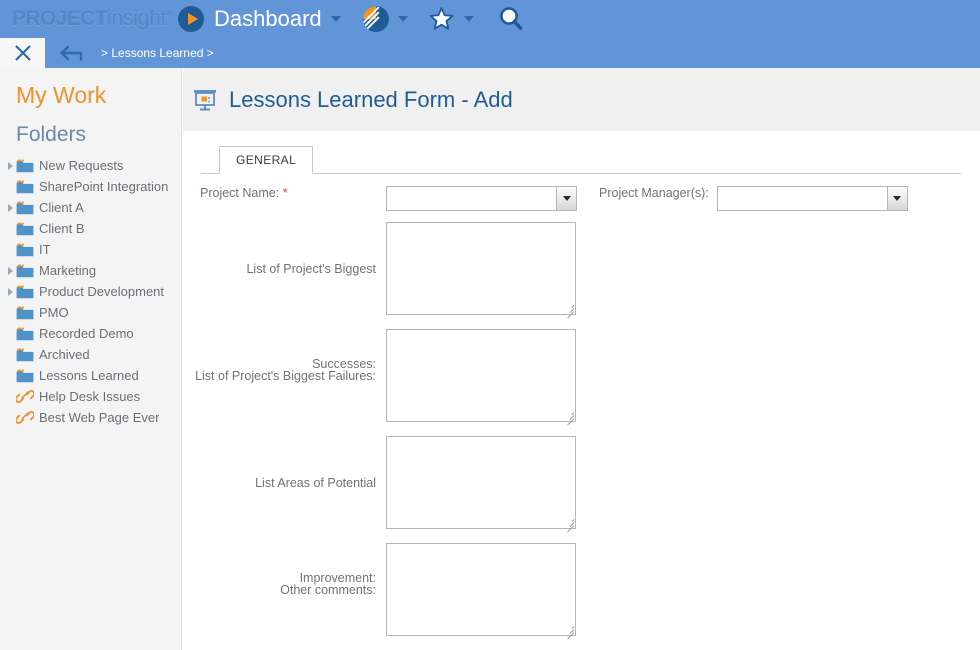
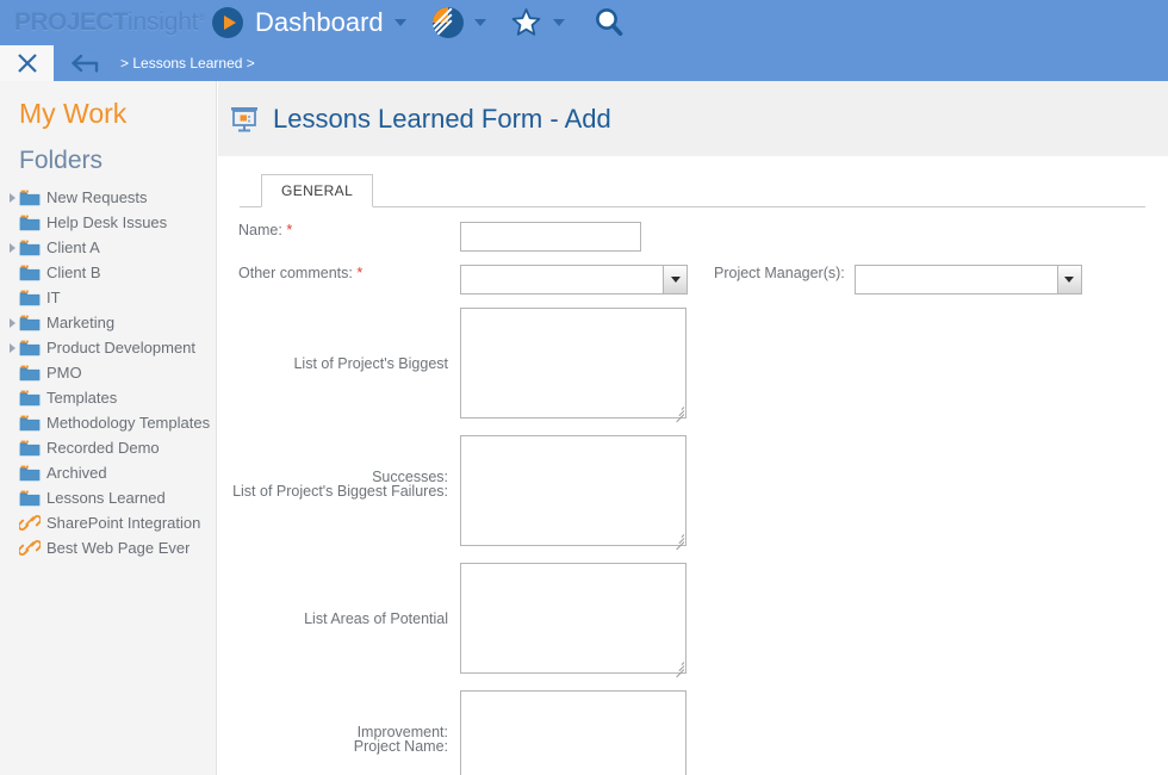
  PROJECTinsight
  Dashboard
  > Lessons Learned >
  My Work
  Folders
  New Requests
- SharePoint Integration
+ Help Desk Issues
  Client A
  Client B
  IT
  Marketing
  Product Development
  PMO
+ Templates
+ Methodology Templates
  Recorded Demo
  Archived
  Lessons Learned
- Help Desk Issues
+ SharePoint Integration
  Best Web Page Ever
  Lessons Learned Form - Add
  GENERAL
+ Name: *
- Project Name: *
+ Other comments: *
  Project Manager(s):
  List of Project's Biggest Successes:
  List of Project's Biggest Failures:
  List Areas of Potential Improvement:
- Other comments:
+ Project Name:
